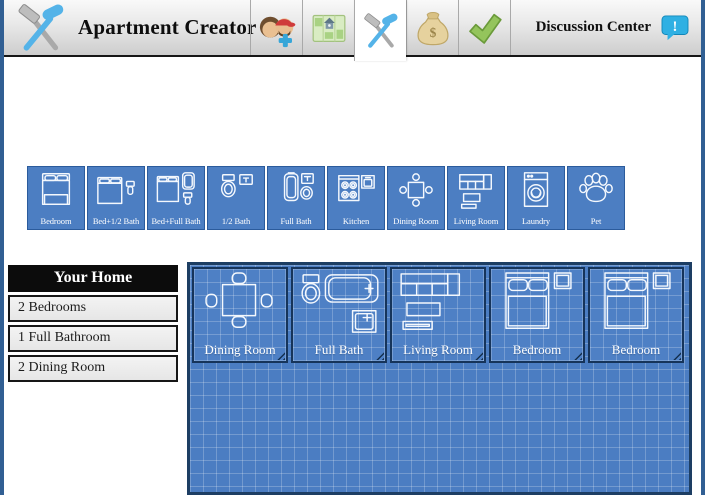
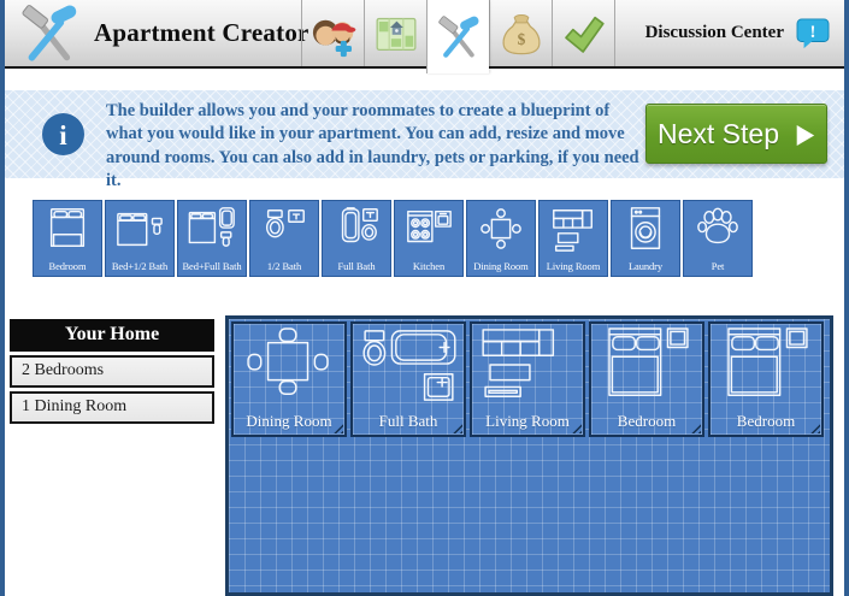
  Apartment Creator
  $
  Discussion Center
  !
+ i
+ The builder allows you and your roommates to create a blueprint of what you would like in your apartment. You can add, resize and move around rooms. You can also add in laundry, pets or parking, if you need it.
+ Next Step
  Bedroom
  Bed+1/2 Bath
  Bed+Full Bath
  1/2 Bath
  Full Bath
  Kitchen
  Dining Room
  Living Room
  Laundry
  Pet
  Your Home
  2 Bedrooms
- 1 Full Bathroom
- 2 Dining Room
+ 1 Dining Room
  Dining Room
  Full Bath
  Living Room
  Bedroom
  Bedroom
